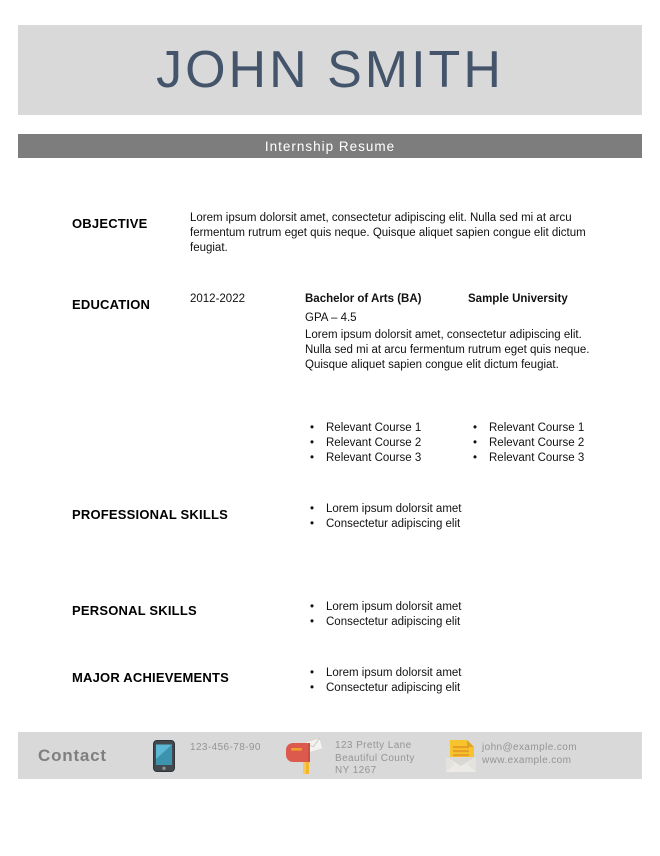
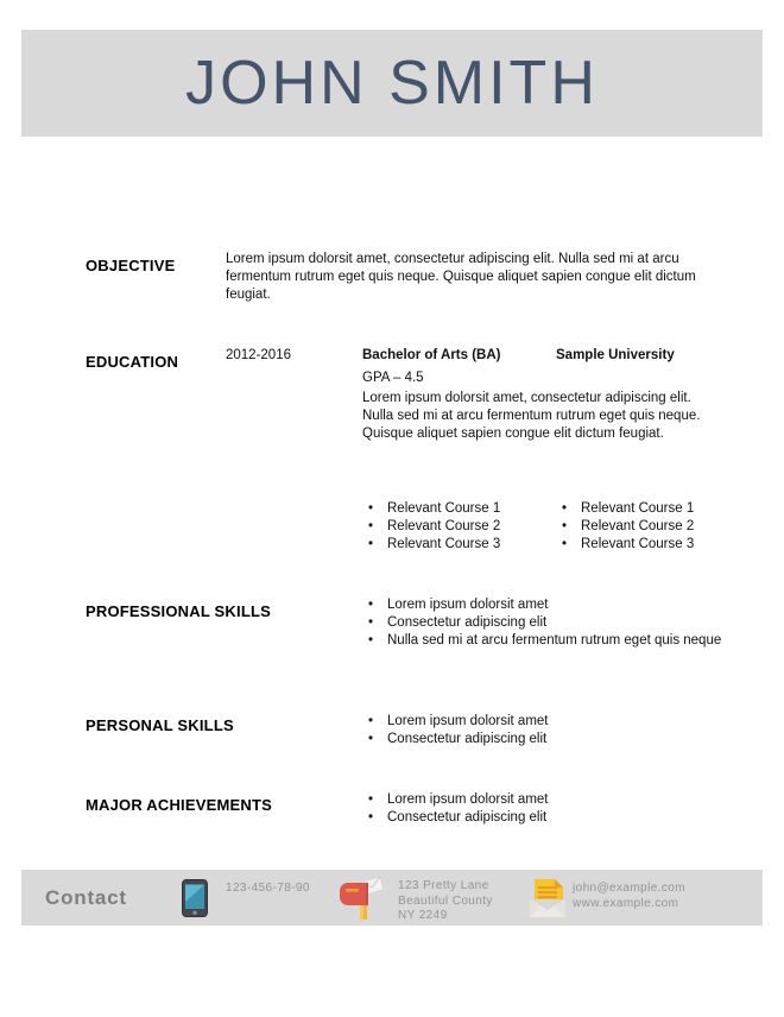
  JOHN SMITH
- Internship Resume
  OBJECTIVE
  Lorem ipsum dolorsit amet, consectetur adipiscing elit. Nulla sed mi at arcu fermentum rutrum eget quis neque. Quisque aliquet sapien congue elit dictum feugiat.
  EDUCATION
- 2012-2022
+ 2012-2016
  Bachelor of Arts (BA)
  Sample University
  GPA – 4.5
  Lorem ipsum dolorsit amet, consectetur adipiscing elit. Nulla sed mi at arcu fermentum rutrum eget quis neque. Quisque aliquet sapien congue elit dictum feugiat.
  Relevant Course 1
  Relevant Course 2
  Relevant Course 3
  Relevant Course 1
  Relevant Course 2
  Relevant Course 3
  PROFESSIONAL SKILLS
  Lorem ipsum dolorsit amet
  Consectetur adipiscing elit
+ Nulla sed mi at arcu fermentum rutrum eget quis neque
  PERSONAL SKILLS
  Lorem ipsum dolorsit amet
  Consectetur adipiscing elit
  MAJOR ACHIEVEMENTS
  Lorem ipsum dolorsit amet
  Consectetur adipiscing elit
  Contact
  123-456-78-90
  123 Pretty Lane
  Beautiful County
- NY 1267
+ NY 2249
  john@example.com
  www.example.com
